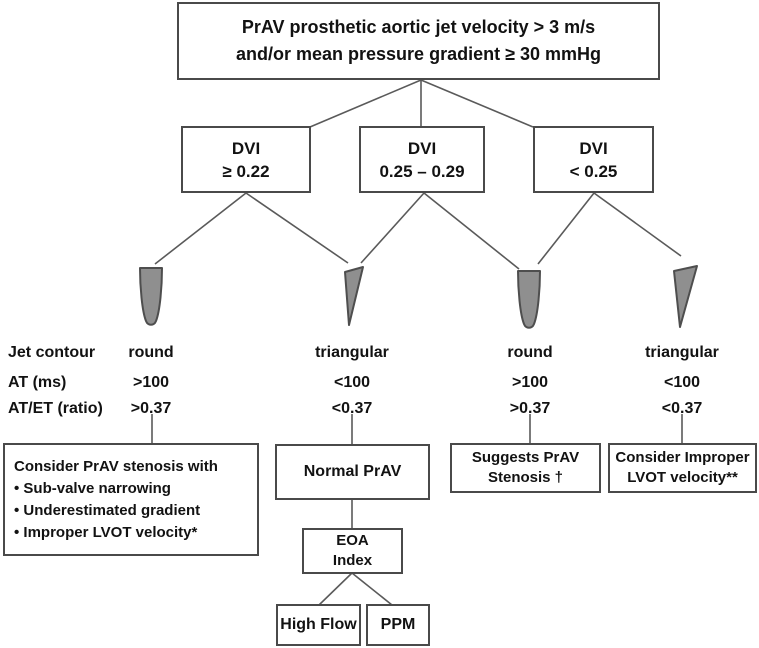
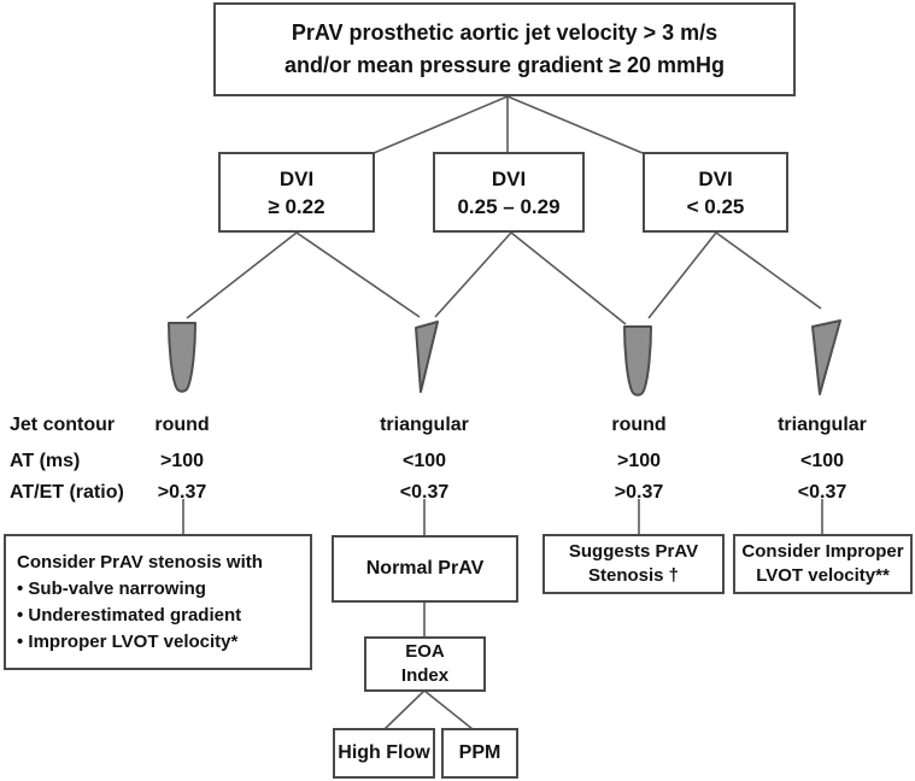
  PrAV prosthetic aortic jet velocity > 3 m/s
- and/or mean pressure gradient ≥ 30 mmHg
+ and/or mean pressure gradient ≥ 20 mmHg
  DVI
  ≥ 0.22
  DVI
  0.25 – 0.29
  DVI
  < 0.25
  Jet contour
  AT (ms)
  AT/ET (ratio)
  round
  >100
  >0.37
  triangular
  <100
  <0.37
  round
  >100
  >0.37
  triangular
  <100
  <0.37
  Consider PrAV stenosis with
  • Sub-valve narrowing
  • Underestimated gradient
  • Improper LVOT velocity*
  Normal PrAV
  Suggests PrAV
  Stenosis †
  Consider Improper
  LVOT velocity**
  EOA
  Index
  High Flow
  PPM
